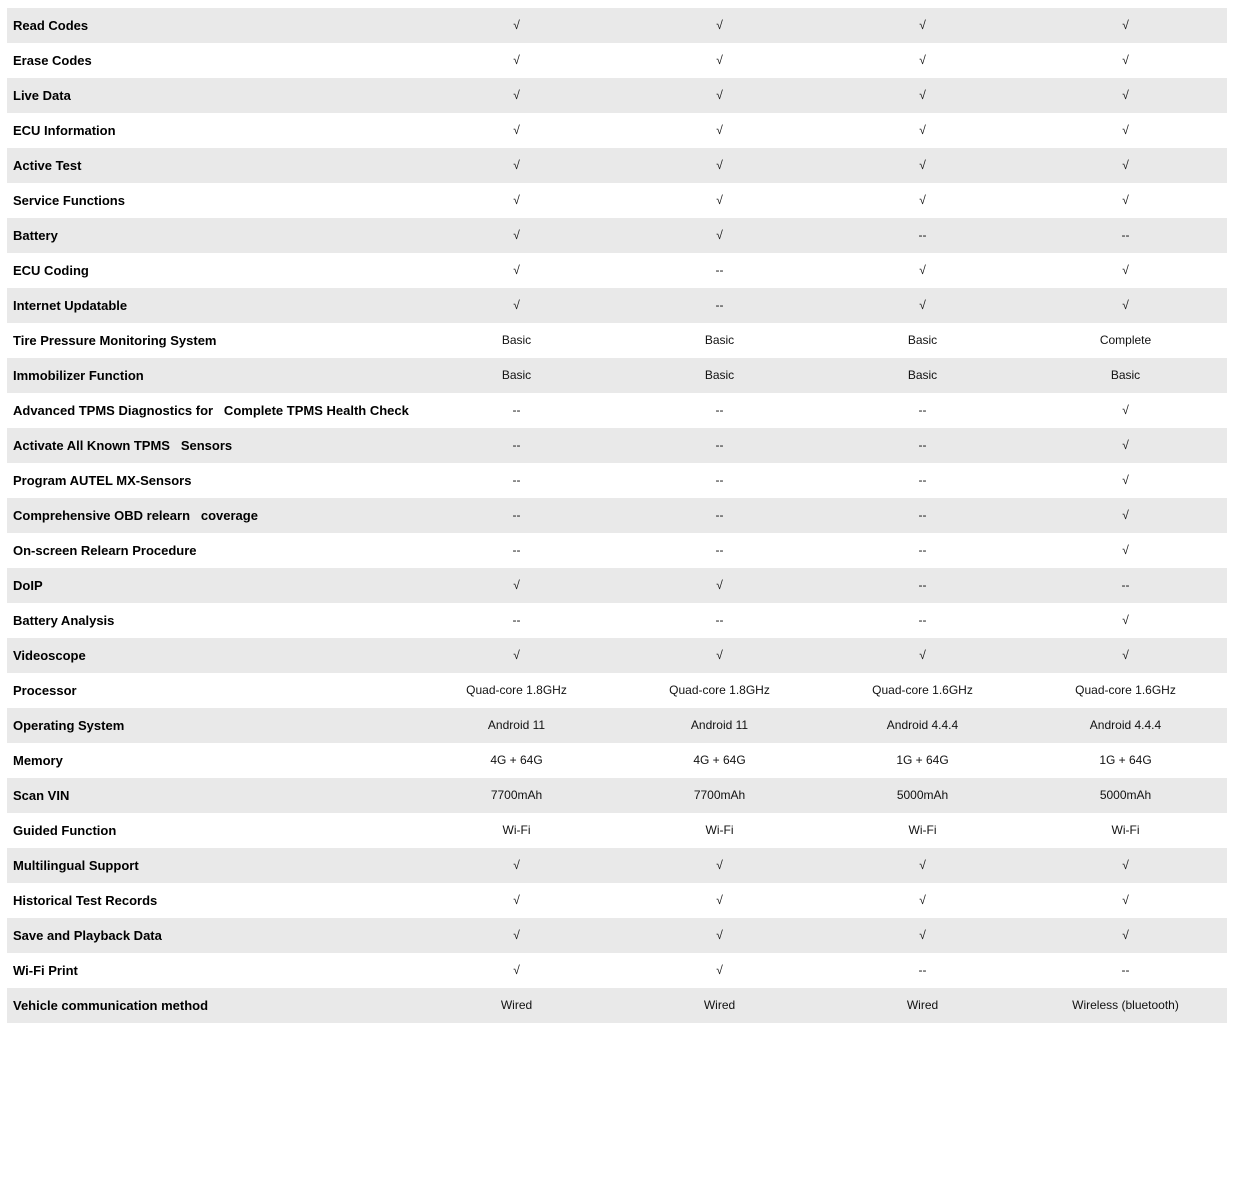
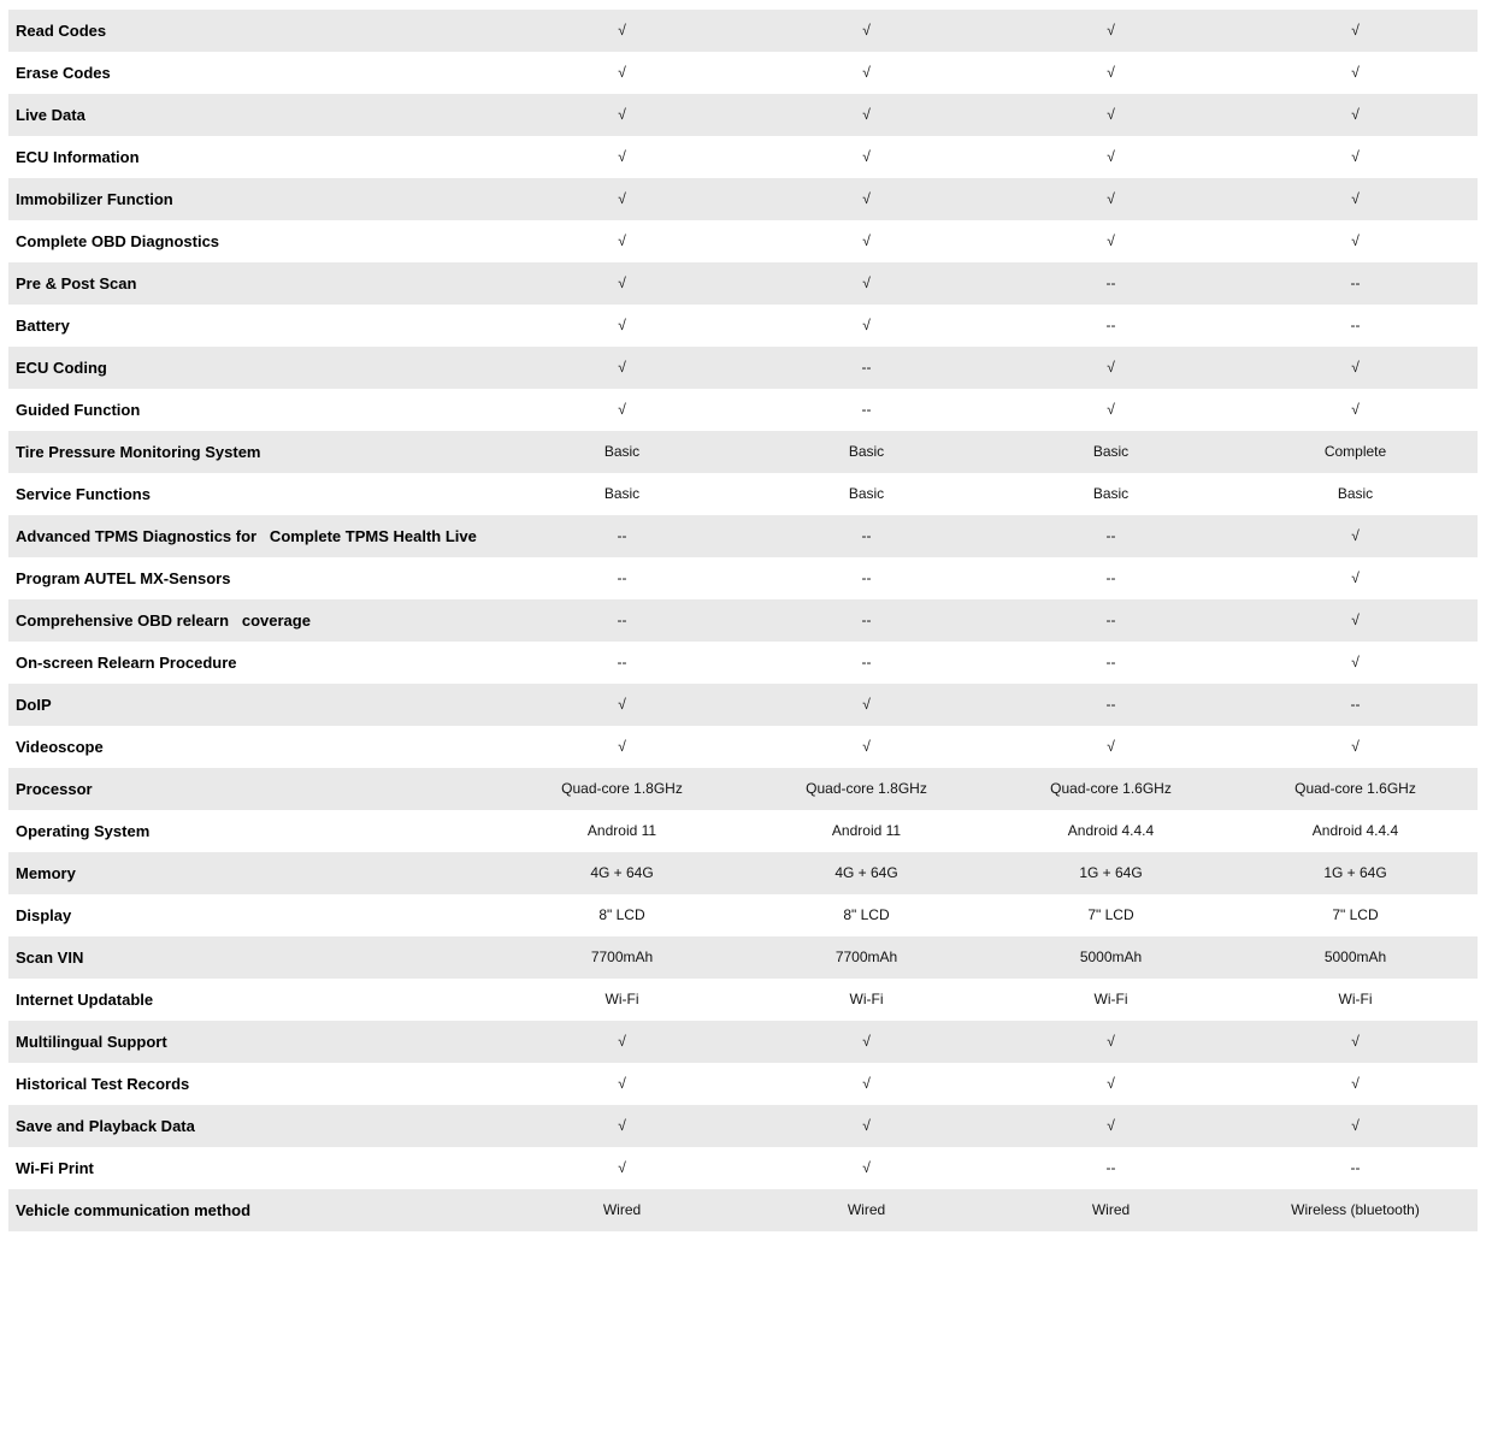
  Read Codes	√	√	√	√
  Erase Codes	√	√	√	√
  Live Data	√	√	√	√
  ECU Information	√	√	√	√
- Active Test	√	√	√	√
- Service Functions	√	√	√	√
+ Immobilizer Function	√	√	√	√
+ Complete OBD Diagnostics	√	√	√	√
+ Pre & Post Scan	√	√	--	--
  Battery	√	√	--	--
  ECU Coding	√	--	√	√
- Internet Updatable	√	--	√	√
+ Guided Function	√	--	√	√
  Tire Pressure Monitoring System	Basic	Basic	Basic	Complete
- Immobilizer Function	Basic	Basic	Basic	Basic
+ Service Functions	Basic	Basic	Basic	Basic
- Advanced TPMS Diagnostics for Complete TPMS Health Check	--	--	--	√
+ Advanced TPMS Diagnostics for Complete TPMS Health Live	--	--	--	√
- Activate All Known TPMS Sensors	--	--	--	√
  Program AUTEL MX-Sensors	--	--	--	√
  Comprehensive OBD relearn coverage	--	--	--	√
  On-screen Relearn Procedure	--	--	--	√
  DoIP	√	√	--	--
- Battery Analysis	--	--	--	√
  Videoscope	√	√	√	√
  Processor	Quad-core 1.8GHz	Quad-core 1.8GHz	Quad-core 1.6GHz	Quad-core 1.6GHz
  Operating System	Android 11	Android 11	Android 4.4.4	Android 4.4.4
  Memory	4G + 64G	4G + 64G	1G + 64G	1G + 64G
+ Display	8" LCD	8" LCD	7" LCD	7" LCD
  Scan VIN	7700mAh	7700mAh	5000mAh	5000mAh
- Guided Function	Wi-Fi	Wi-Fi	Wi-Fi	Wi-Fi
+ Internet Updatable	Wi-Fi	Wi-Fi	Wi-Fi	Wi-Fi
  Multilingual Support	√	√	√	√
  Historical Test Records	√	√	√	√
  Save and Playback Data	√	√	√	√
  Wi-Fi Print	√	√	--	--
  Vehicle communication method	Wired	Wired	Wired	Wireless (bluetooth)
